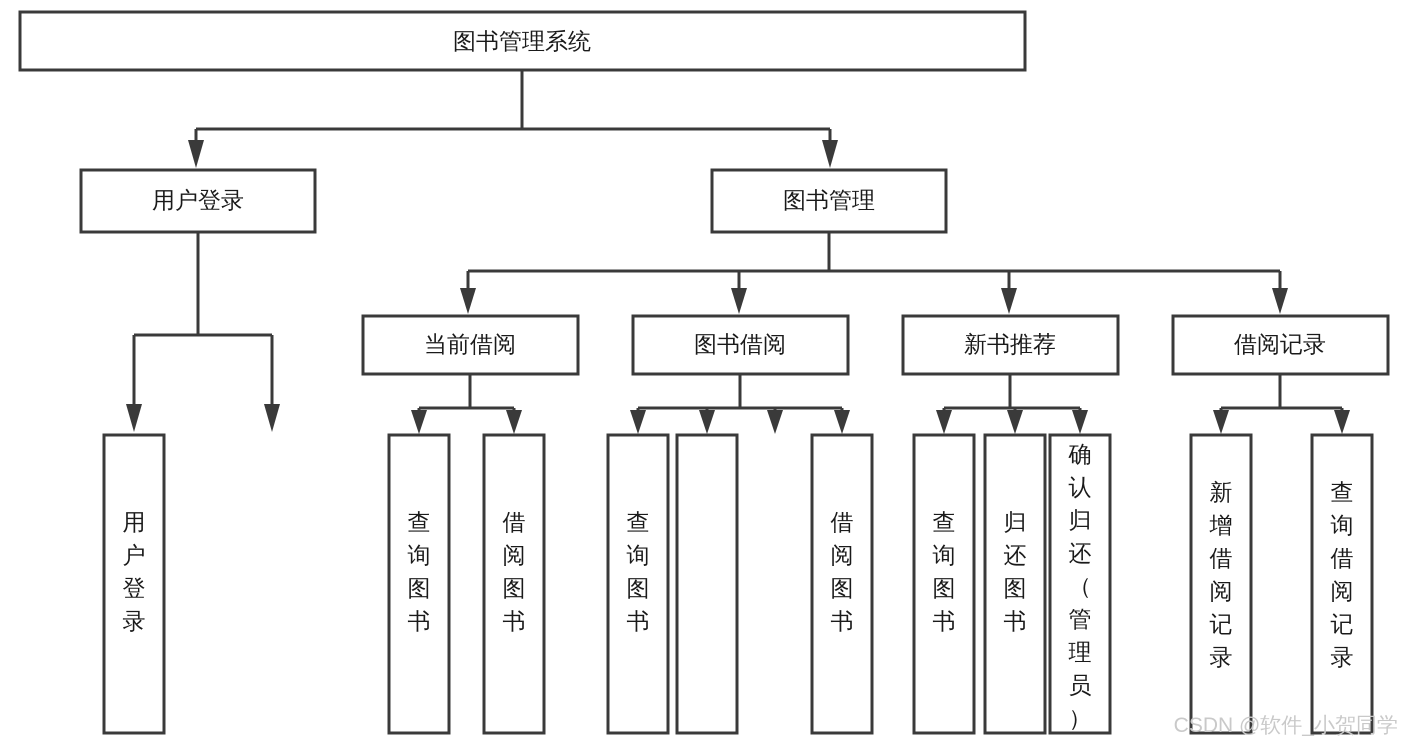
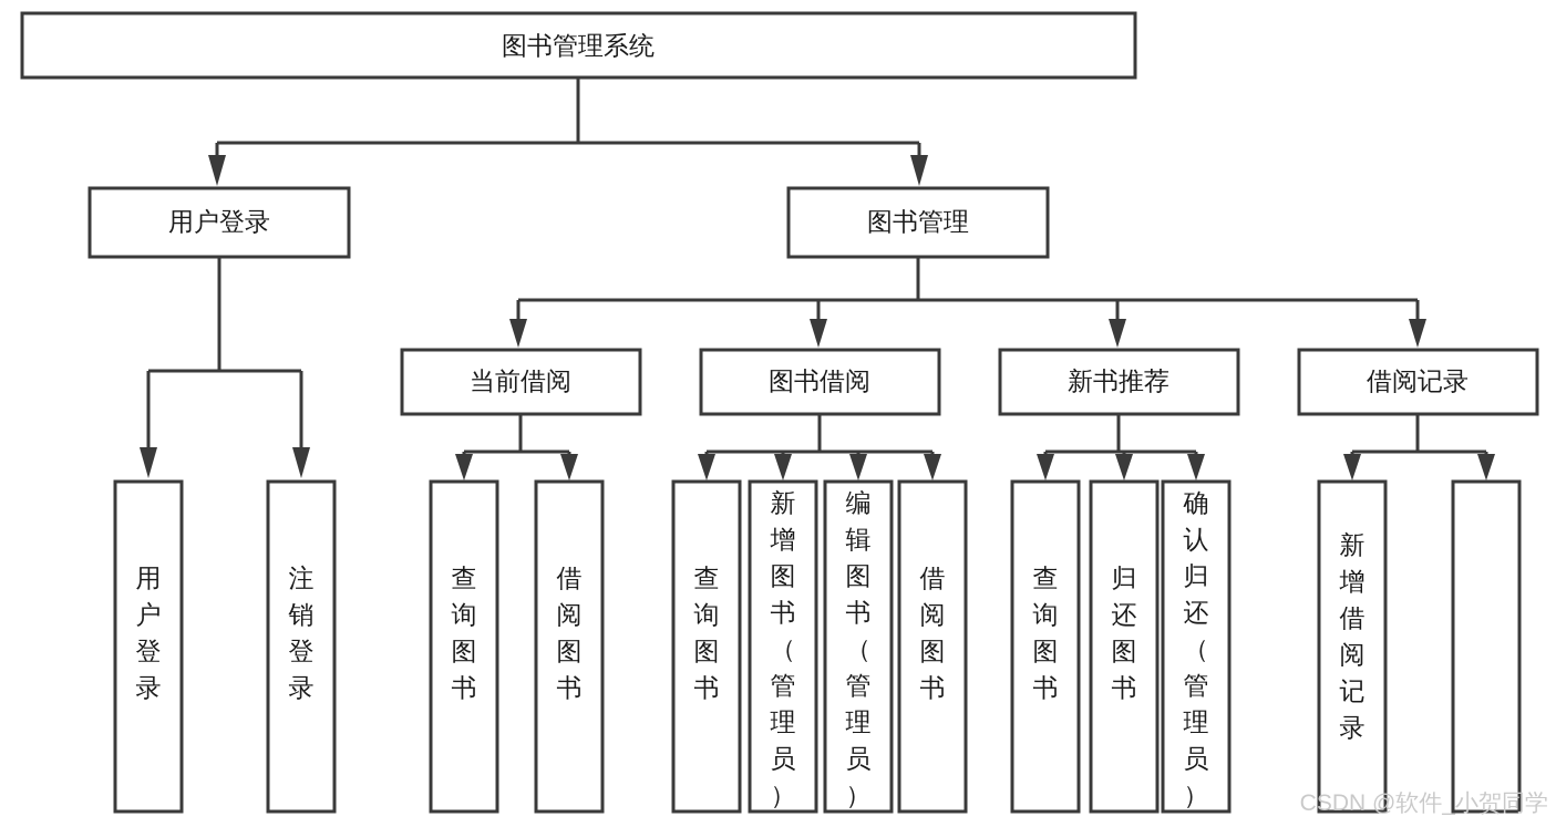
  图书管理系统
  用户登录
  图书管理
  当前借阅
  图书借阅
  新书推荐
  借阅记录
  用户登录
+ 注销登录
  查询图书
  借阅图书
  查询图书
+ 新增图书（管理员）
+ 编辑图书（管理员）
  借阅图书
  查询图书
  归还图书
  确认归还（管理员）
  新增借阅记录
- 查询借阅记录
  CSDN @软件_小贺同学
